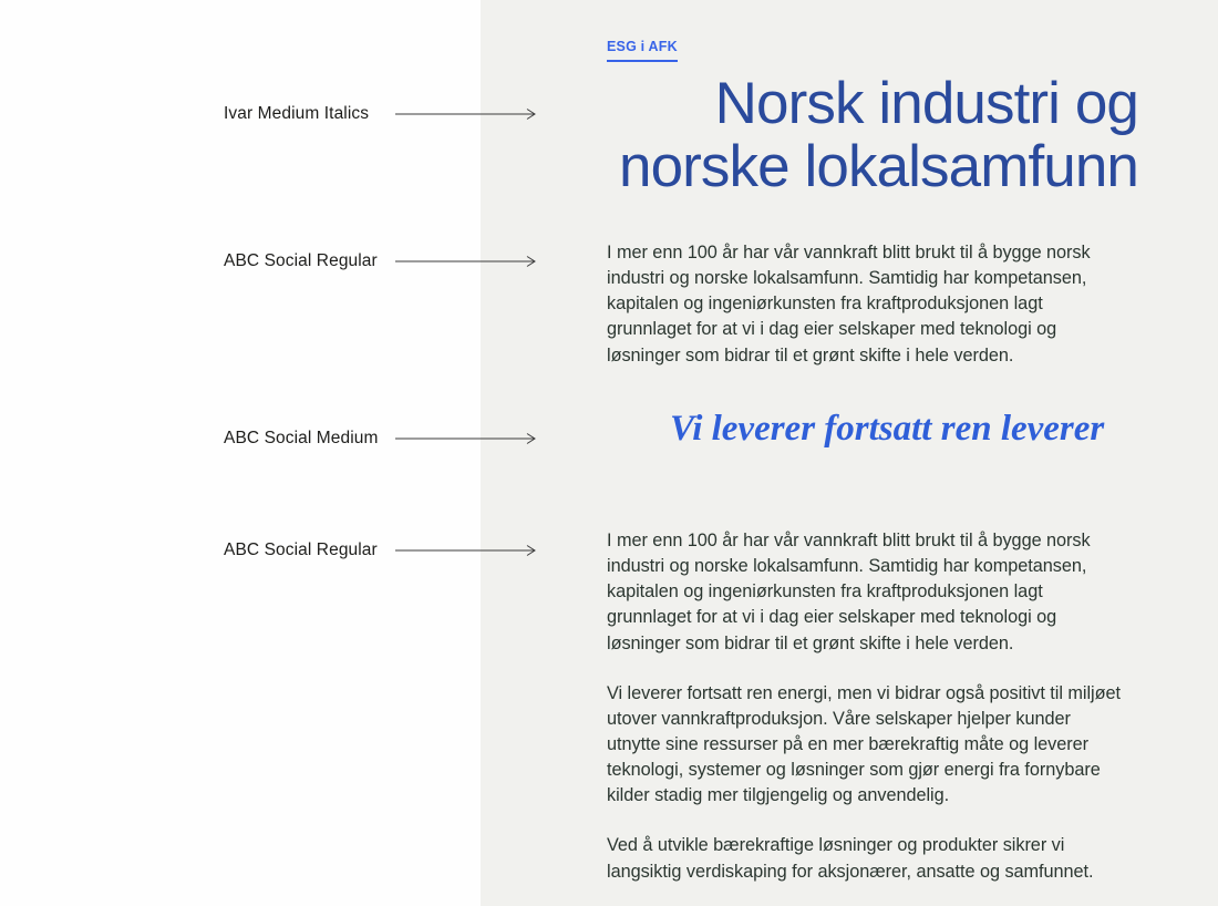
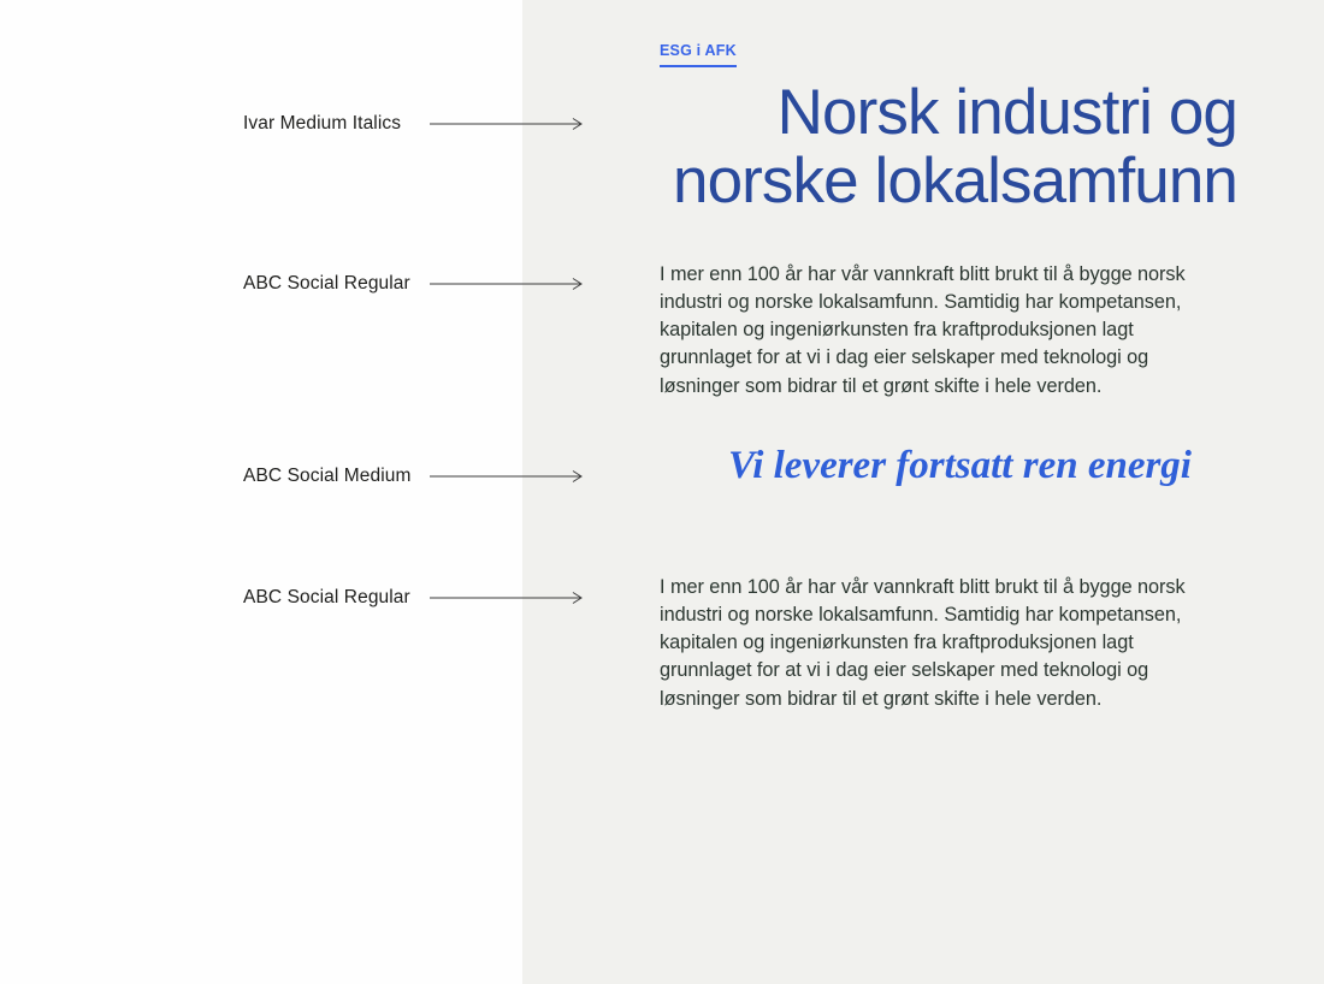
  ESG i AFK
  Norsk industri og norske lokalsamfunn
  I mer enn 100 år har vår vannkraft blitt brukt til å bygge norsk industri og norske lokalsamfunn. Samtidig har kompetansen, kapitalen og ingeniørkunsten fra kraftproduksjonen lagt grunnlaget for at vi i dag eier selskaper med teknologi og løsninger som bidrar til et grønt skifte i hele verden.
- Vi leverer fortsatt ren leverer
+ Vi leverer fortsatt ren energi
  I mer enn 100 år har vår vannkraft blitt brukt til å bygge norsk industri og norske lokalsamfunn. Samtidig har kompetansen, kapitalen og ingeniørkunsten fra kraftproduksjonen lagt grunnlaget for at vi i dag eier selskaper med teknologi og løsninger som bidrar til et grønt skifte i hele verden.
- Vi leverer fortsatt ren energi, men vi bidrar også positivt til miljøet utover vannkraftproduksjon. Våre selskaper hjelper kunder utnytte sine ressurser på en mer bærekraftig måte og leverer teknologi, systemer og løsninger som gjør energi fra fornybare kilder stadig mer tilgjengelig og anvendelig.
- Ved å utvikle bærekraftige løsninger og produkter sikrer vi langsiktig verdiskaping for aksjonærer, ansatte og samfunnet.
  Ivar Medium Italics
  ABC Social Regular
  ABC Social Medium
  ABC Social Regular
